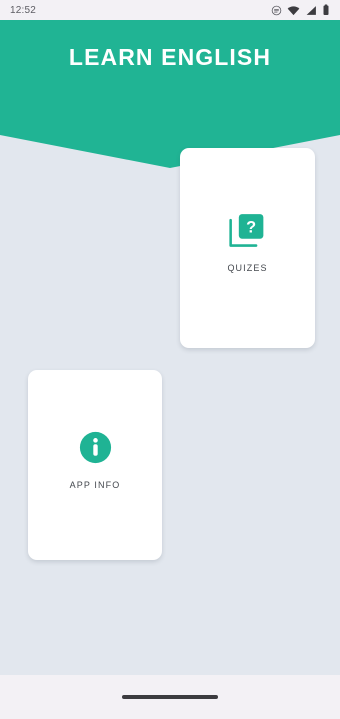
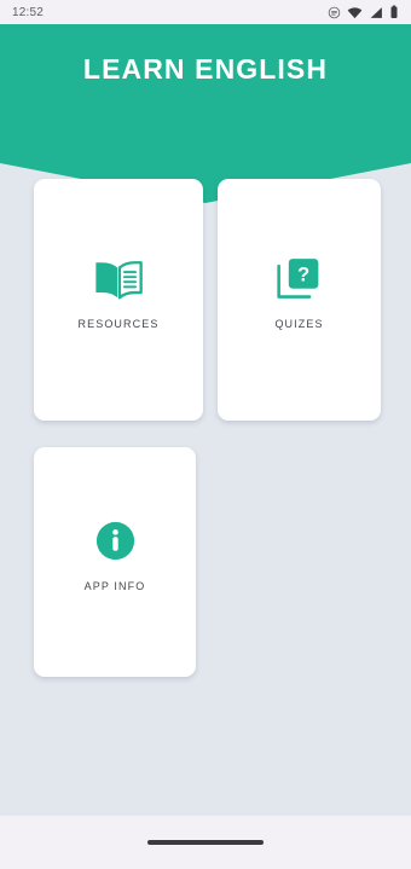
  12:52
  LEARN ENGLISH
+ RESOURCES
  ?
  QUIZES
  APP INFO
